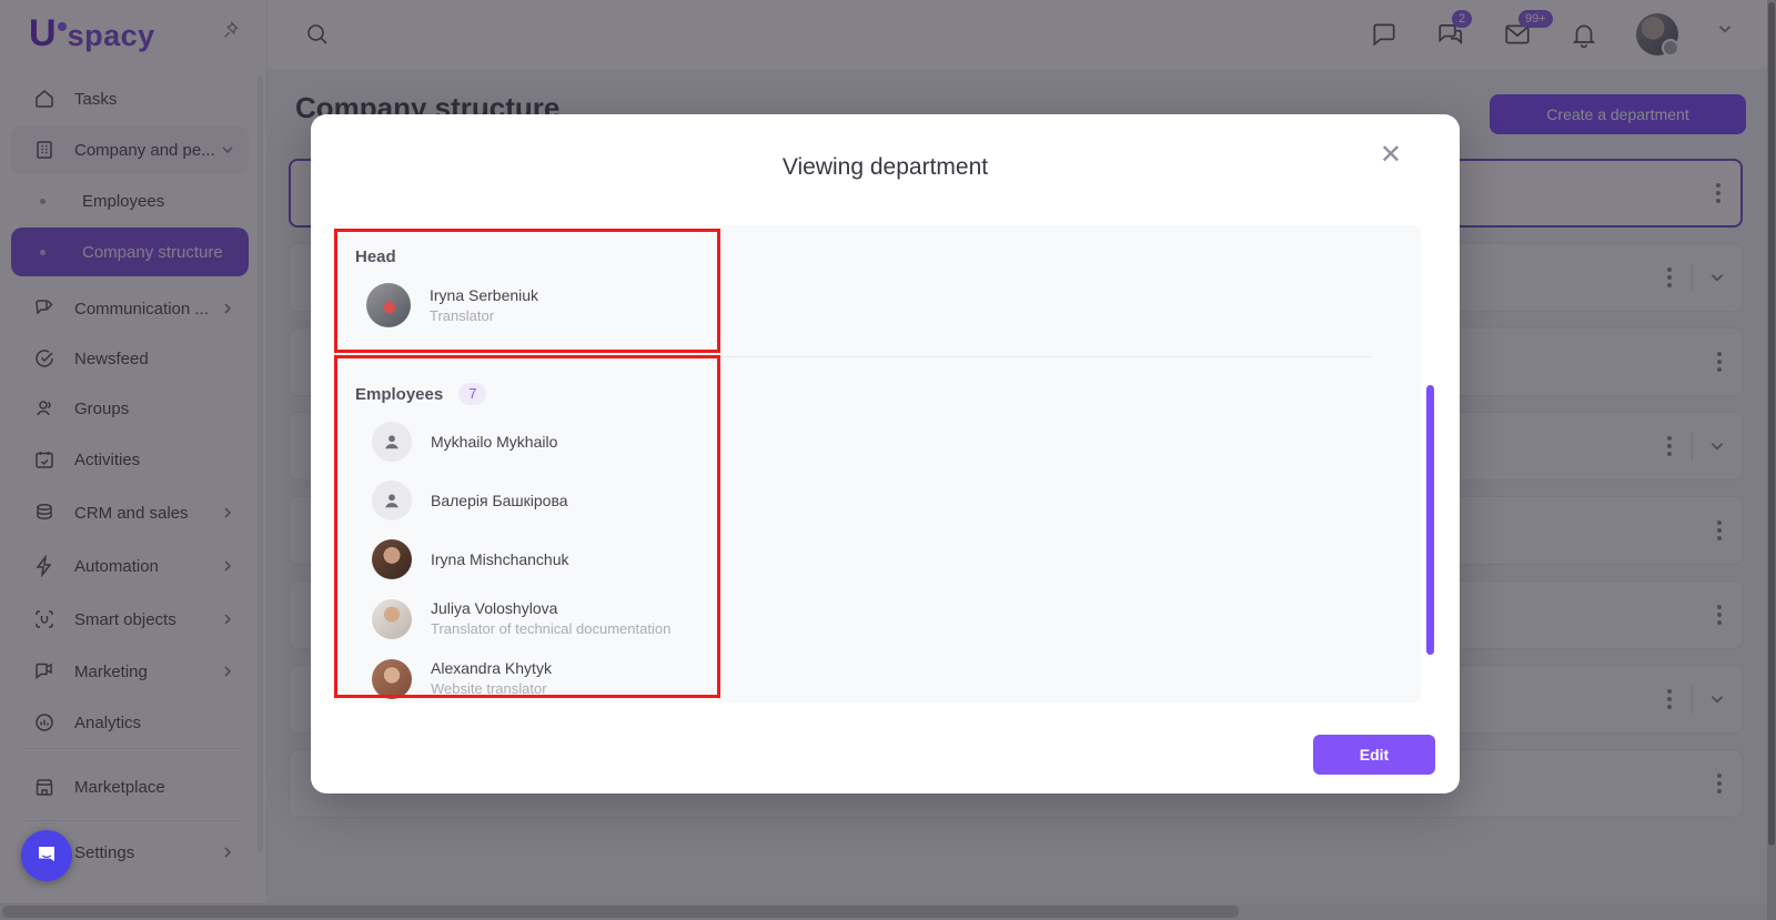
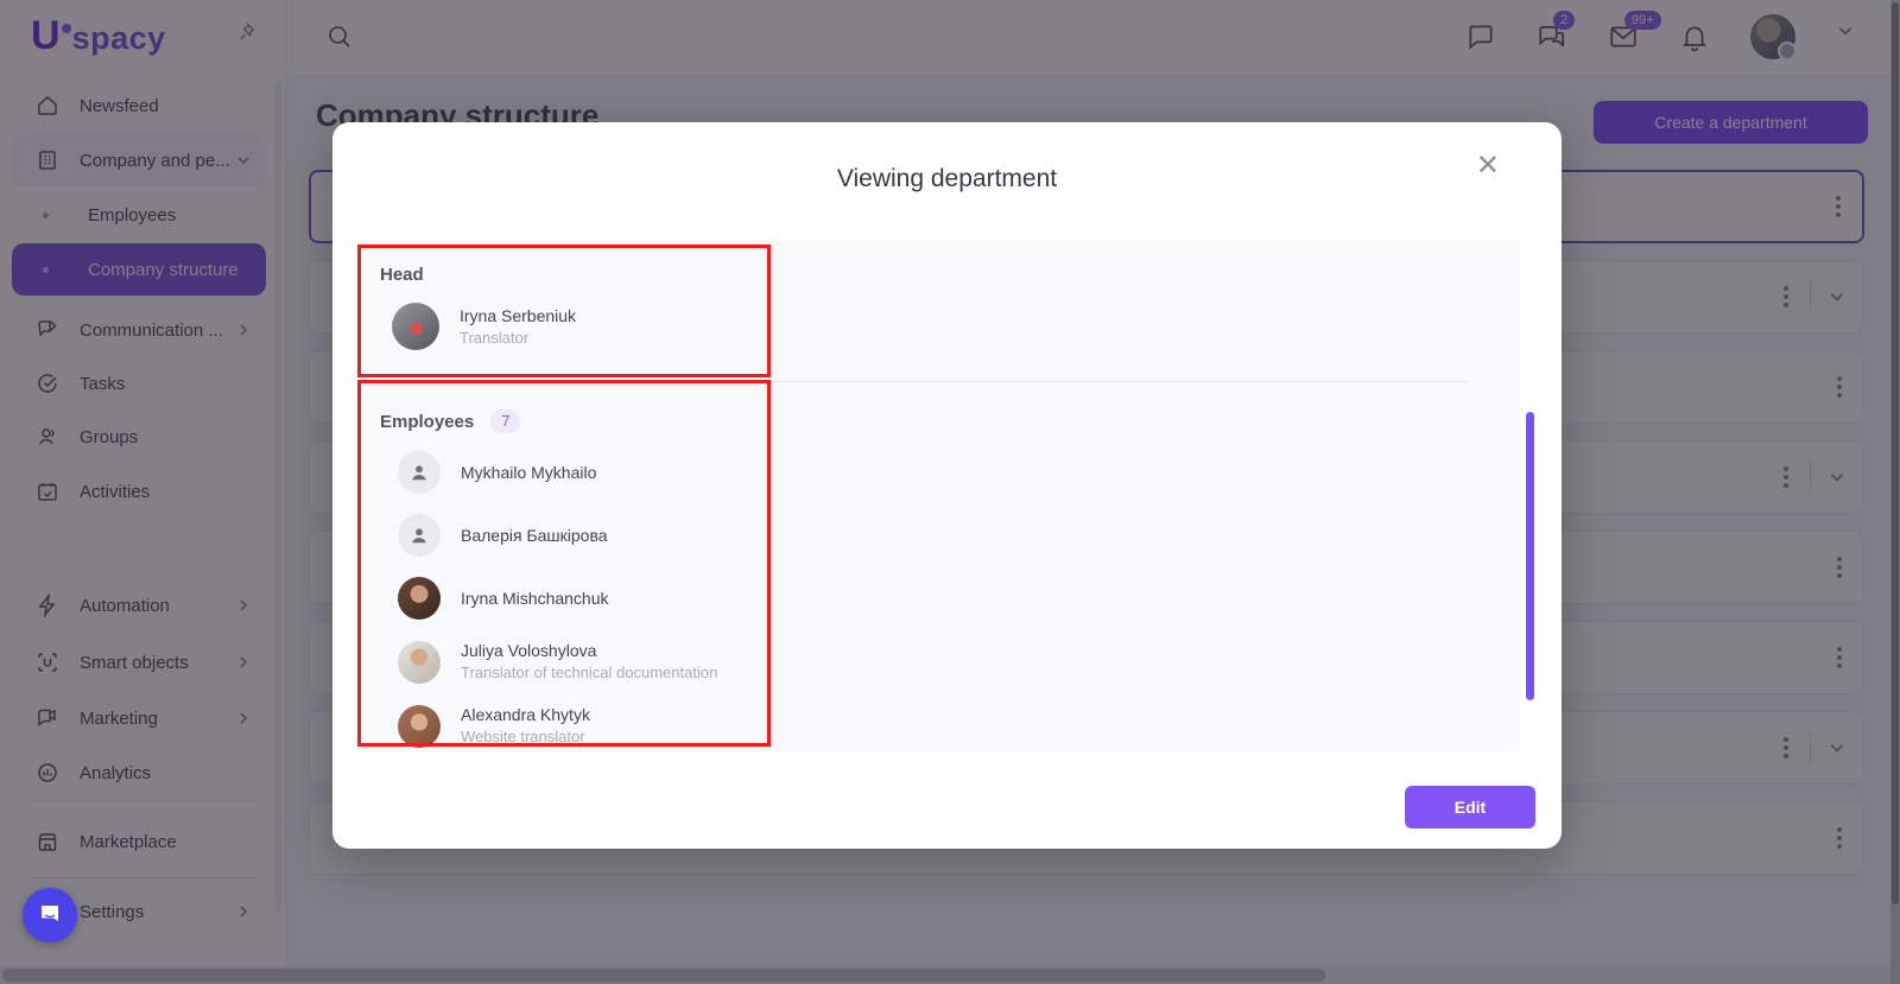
  U
  spacy
- Tasks
+ Newsfeed
  Company and pe...
  Employees
  Company structure
  Communication ...
- Newsfeed
+ Tasks
  Groups
  Activities
- CRM and sales
  Automation
  Smart objects
  Marketing
  Analytics
  Marketplace
  Settings
  2
  99+
  Company structure
  Create a department
  Viewing department
  ✕
  Head
  Iryna Serbeniuk
  Translator
  Employees
  7
  Mykhailo Mykhailo
  Валерія Башкірова
  Iryna Mishchanchuk
  Juliya Voloshylova
  Translator of technical documentation
  Alexandra Khytyk
  Website translator
  Edit
